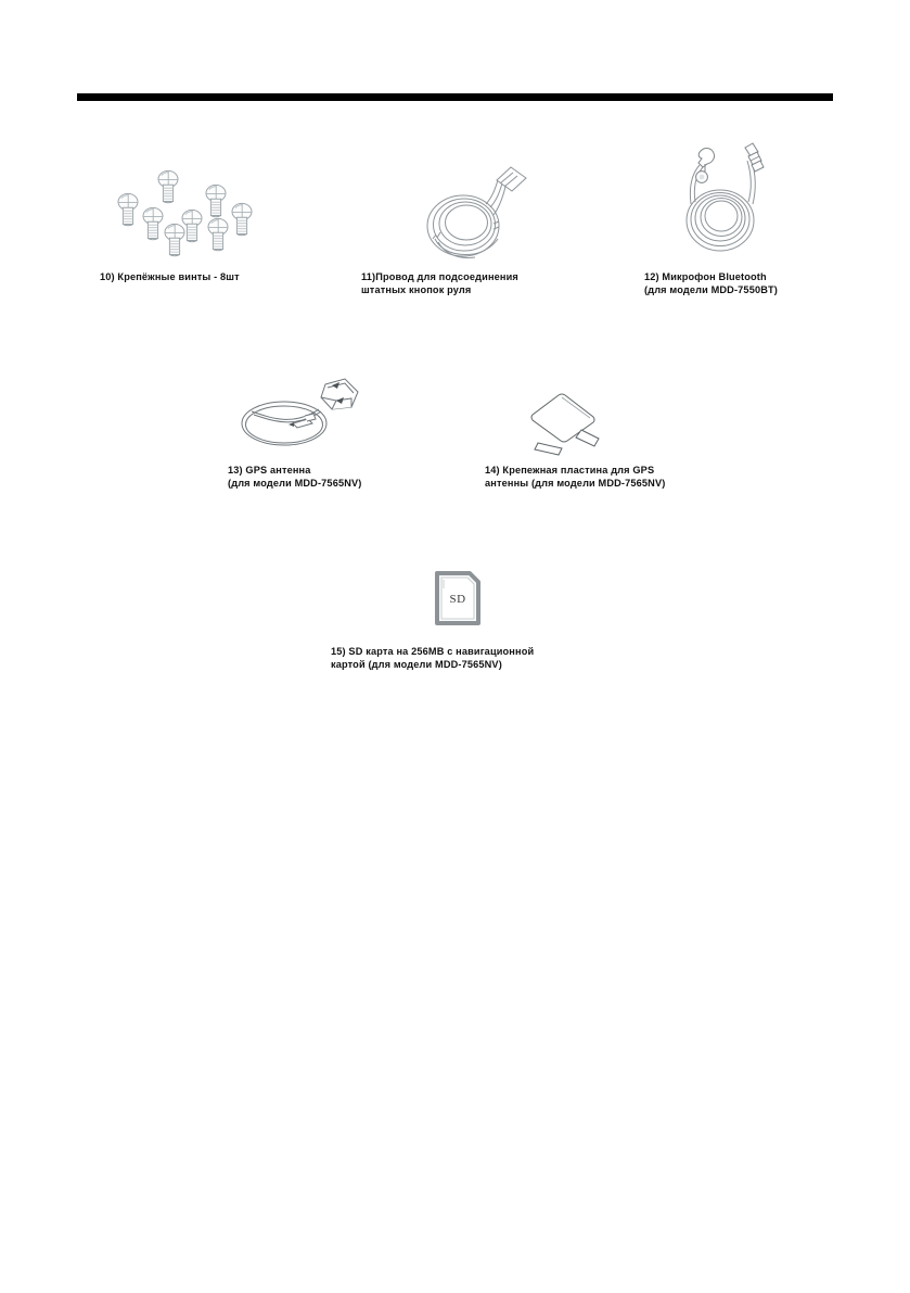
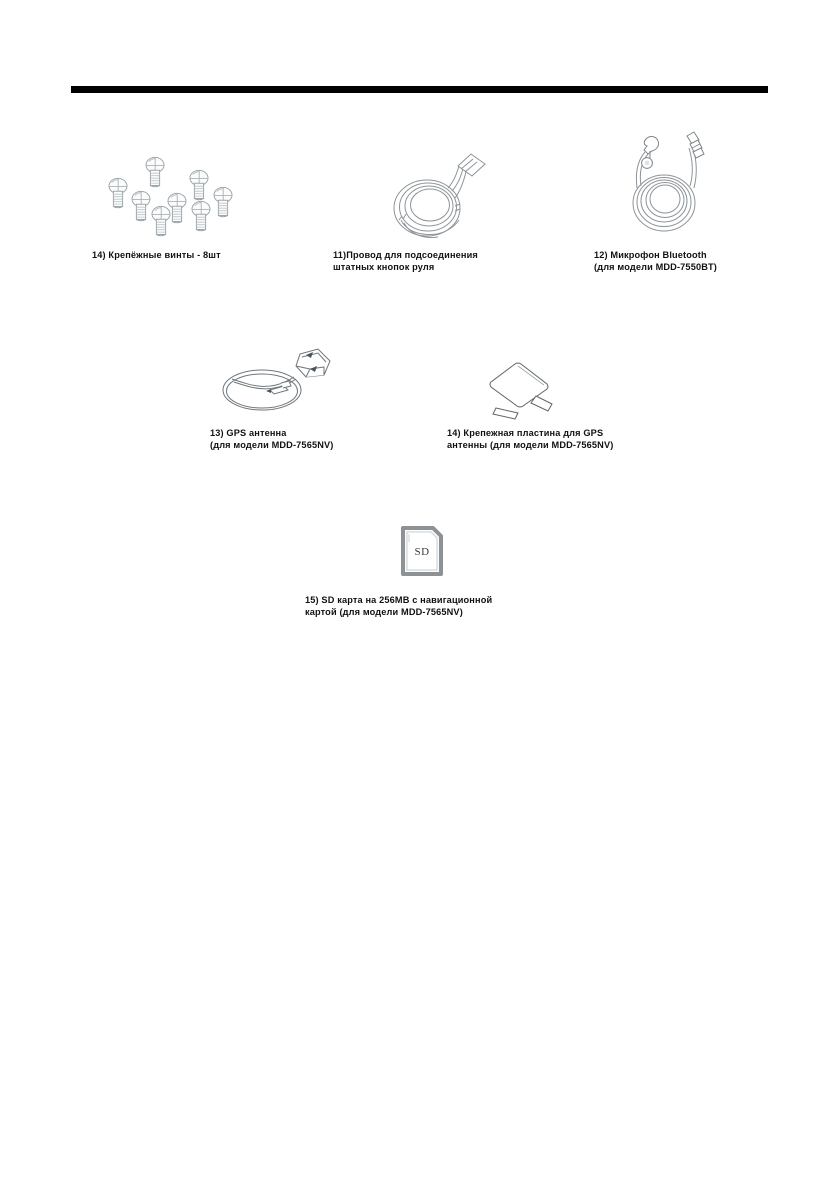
- 10) Крепёжные винты - 8шт
+ 14) Крепёжные винты - 8шт
  11)Провод для подсоединения
  штатных кнопок руля
  12) Микрофон Bluetooth
  (для модели MDD-7550BT)
  13) GPS антенна
  (для модели MDD-7565NV)
  14) Крепежная пластина для GPS
  антенны (для модели MDD-7565NV)
  SD
  15) SD карта на 256MB с навигационной
  картой (для модели MDD-7565NV)
